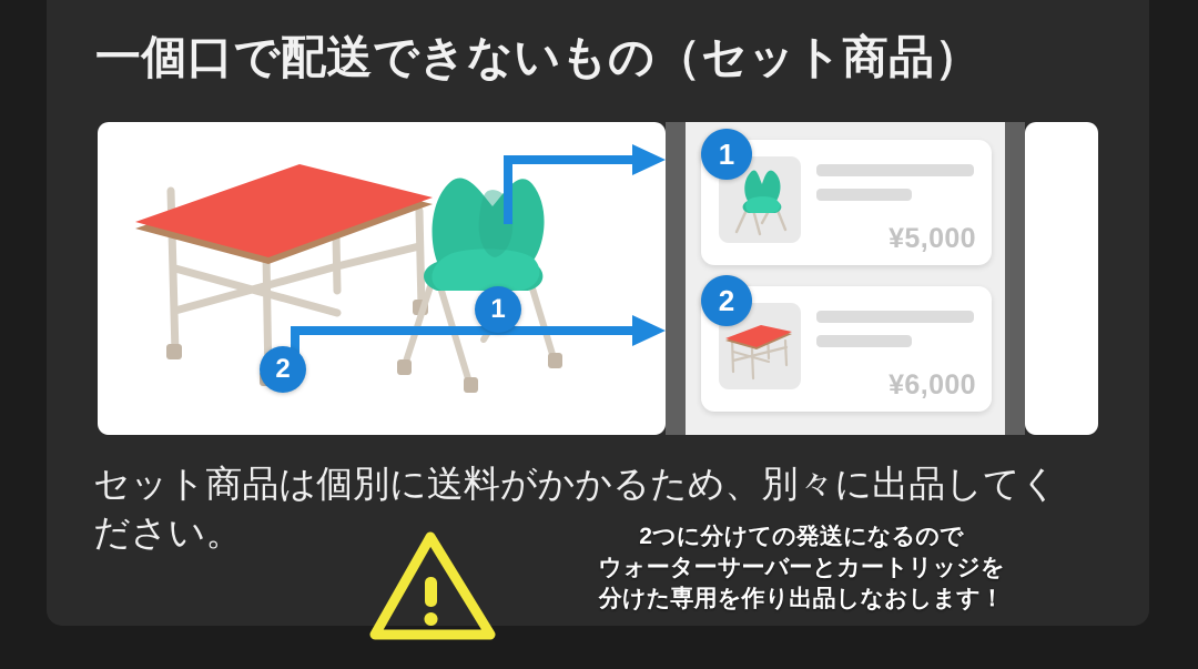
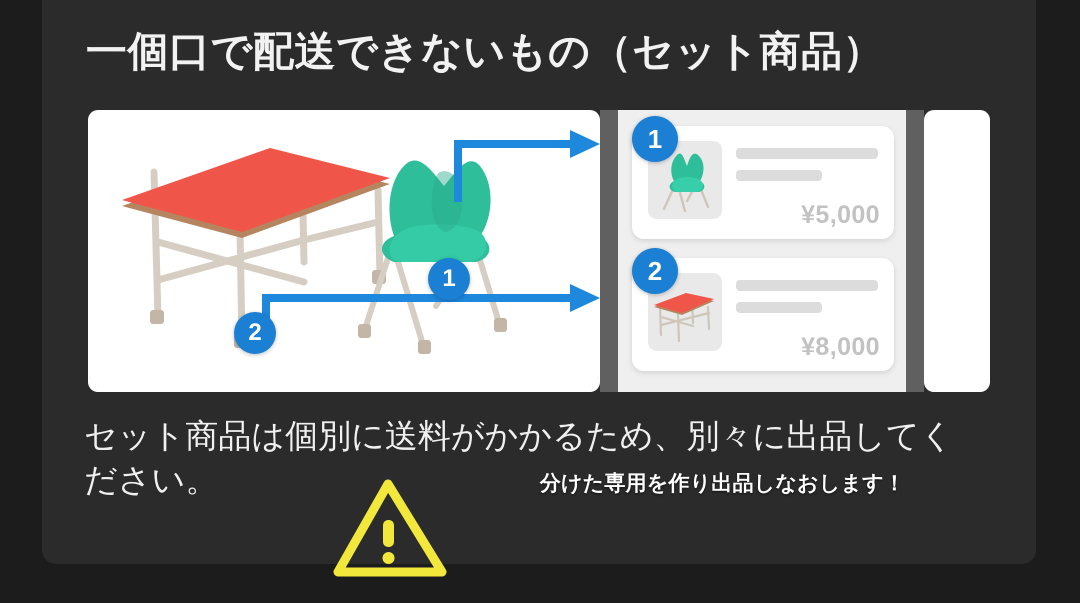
  一個口で配送できないもの（セット商品）
  1
  2
  ¥5,000
- ¥6,000
+ ¥8,000
  1
  2
  セット商品は個別に送料がかかるため、別々に出品してください。
- 2つに分けての発送になるので
- ウォーターサーバーとカートリッジを
  分けた専用を作り出品しなおします！
